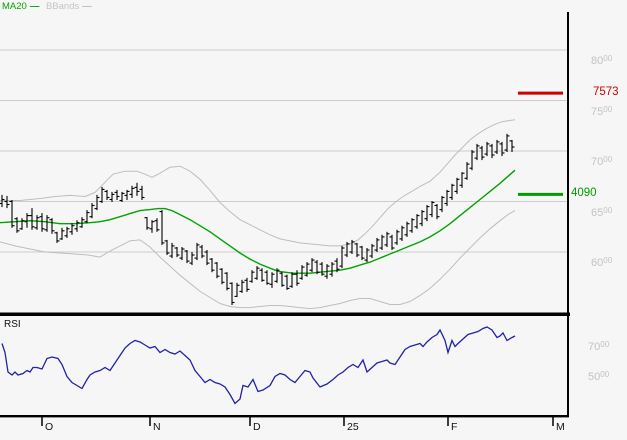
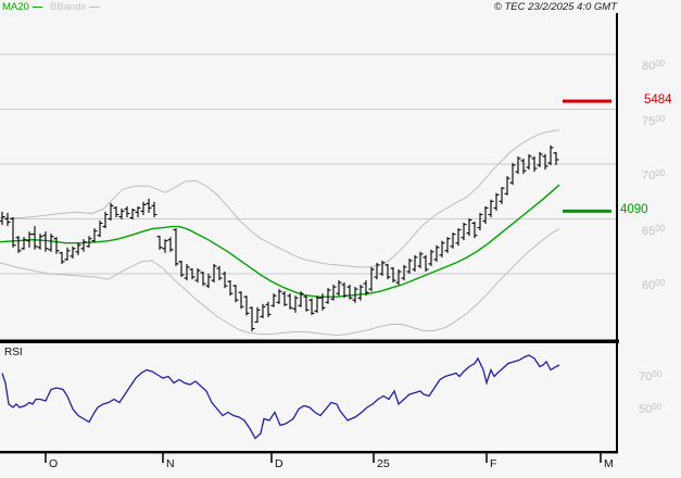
  MA20 — BBands —
+ © TEC 23/2/2025 4:0 GMT
  RSI
- 7573
+ 5484
  4090
  8000
  7500
  7000
  6500
  6000
  O
  N
  D
  25
  F
  M
  7000
  5000
